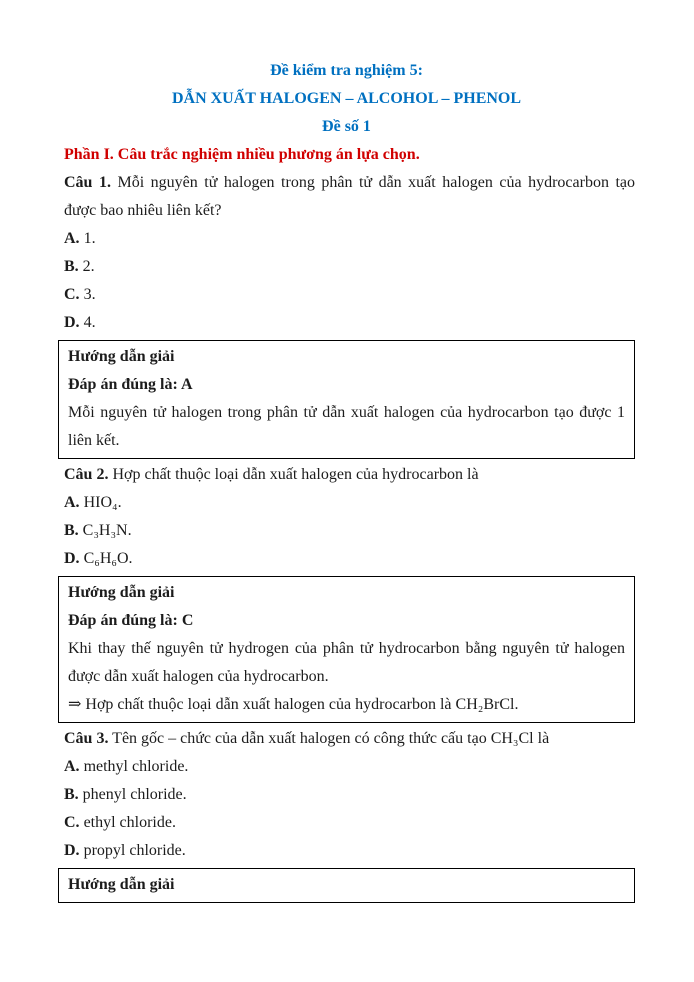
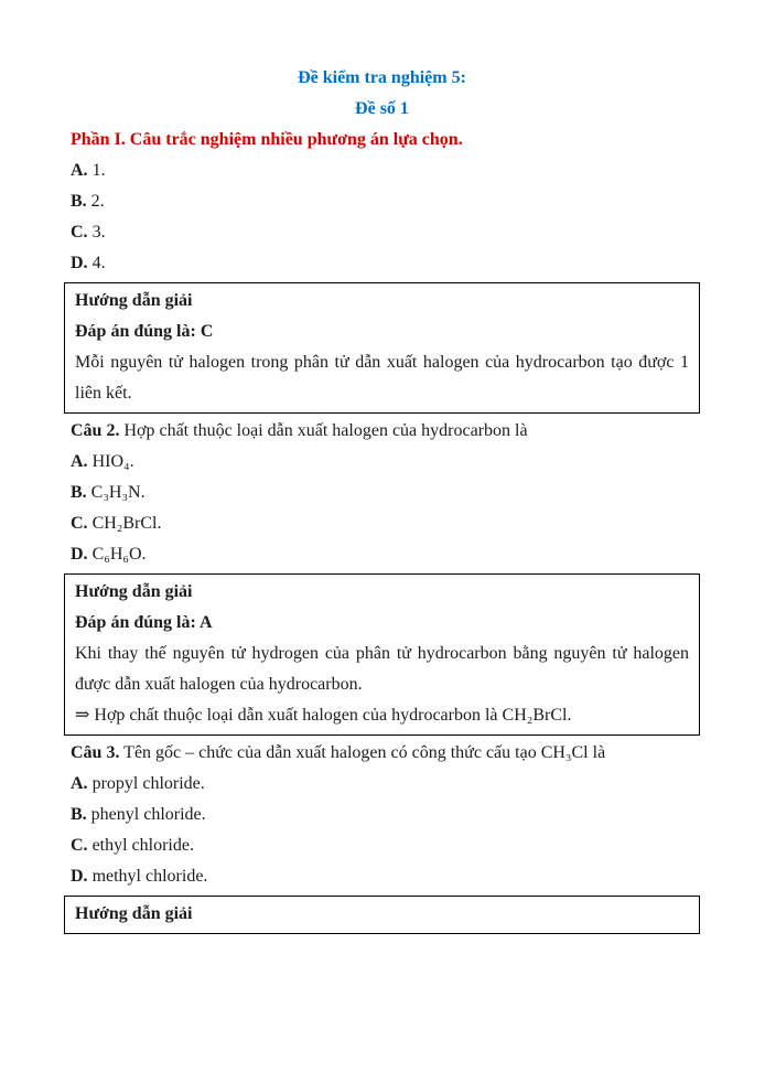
  Đề kiểm tra nghiệm 5:
- DẪN XUẤT HALOGEN – ALCOHOL – PHENOL
  Đề số 1
  Phần I. Câu trắc nghiệm nhiều phương án lựa chọn.
- Câu 1. Mỗi nguyên tử halogen trong phân tử dẫn xuất halogen của hydrocarbon tạo được bao nhiêu liên kết?
  A. 1.
  B. 2.
  C. 3.
  D. 4.
  Hướng dẫn giải
- Đáp án đúng là: A
+ Đáp án đúng là: C
  Mỗi nguyên tử halogen trong phân tử dẫn xuất halogen của hydrocarbon tạo được 1 liên kết.
  Câu 2. Hợp chất thuộc loại dẫn xuất halogen của hydrocarbon là
  A. HIO₄.
  B. C₃H₃N.
+ C. CH₂BrCl.
  D. C₆H₆O.
  Hướng dẫn giải
- Đáp án đúng là: C
+ Đáp án đúng là: A
  Khi thay thế nguyên tử hydrogen của phân tử hydrocarbon bằng nguyên tử halogen được dẫn xuất halogen của hydrocarbon.
  ⇒ Hợp chất thuộc loại dẫn xuất halogen của hydrocarbon là CH₂BrCl.
  Câu 3. Tên gốc – chức của dẫn xuất halogen có công thức cấu tạo CH₃Cl là
- A. methyl chloride.
+ A. propyl chloride.
  B. phenyl chloride.
  C. ethyl chloride.
- D. propyl chloride.
+ D. methyl chloride.
  Hướng dẫn giải
